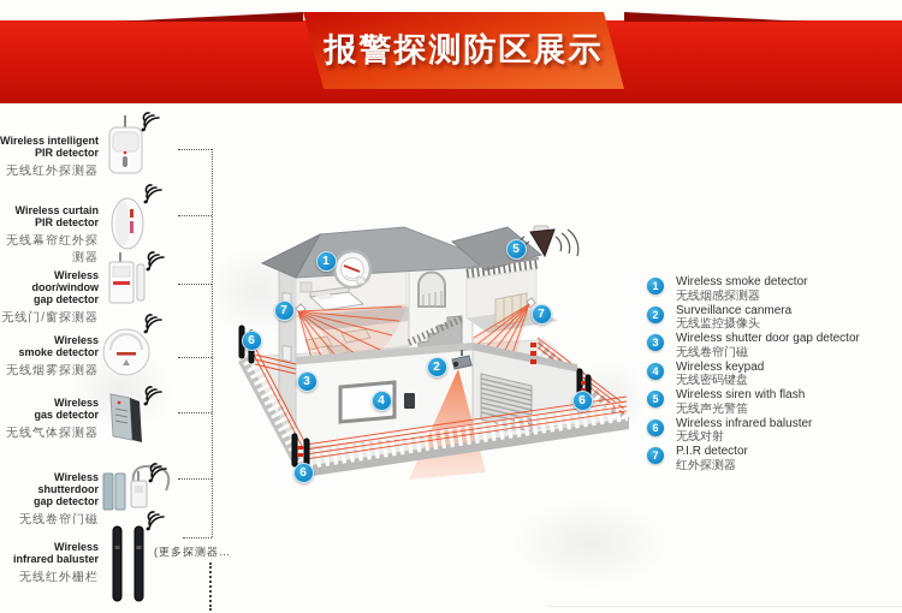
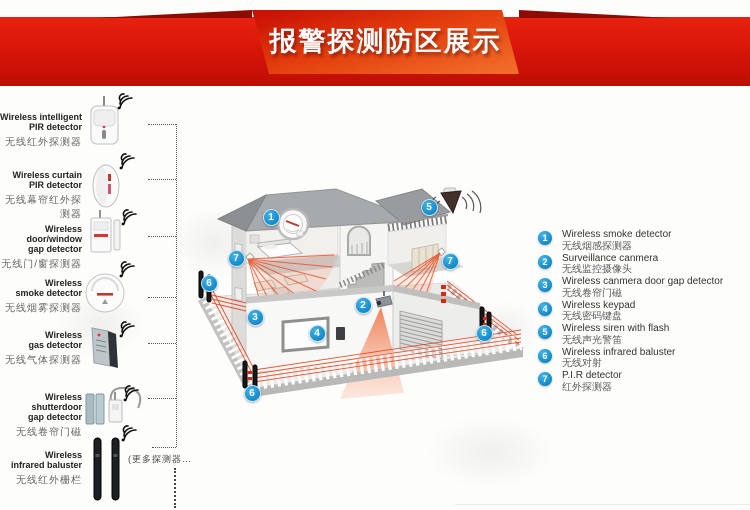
  报警探测防区展示
  (更多探测器…
  Wireless intelligent
  PIR detector
  无线红外探测器
  Wireless curtain
  PIR detector
  无线幕帘红外探测器
  Wireless door/window
  gap detector
  无线门/窗探测器
  Wireless
  smoke detector
  无线烟雾探测器
  Wireless
  gas detector
  无线气体探测器
  Wireless shutterdoor
  gap detector
  无线卷帘门磁
  Wireless
  infrared baluster
  无线红外栅栏
  1
  Wireless smoke detector
  无线烟感探测器
  2
  Surveillance canmera
  无线监控摄像头
  3
- Wireless shutter door gap detector
+ Wireless canmera door gap detector
  无线卷帘门磁
  4
  Wireless keypad
  无线密码键盘
  5
  Wireless siren with flash
  无线声光警笛
  6
  Wireless infrared baluster
  无线对射
  7
  P.I.R detector
  红外探测器
  1
  2
  3
  4
  5
  6
  6
  6
  7
  7
